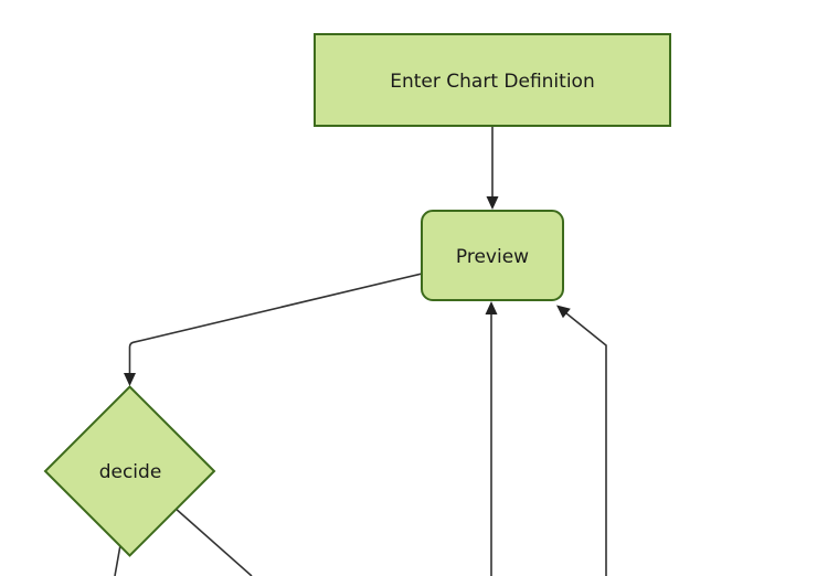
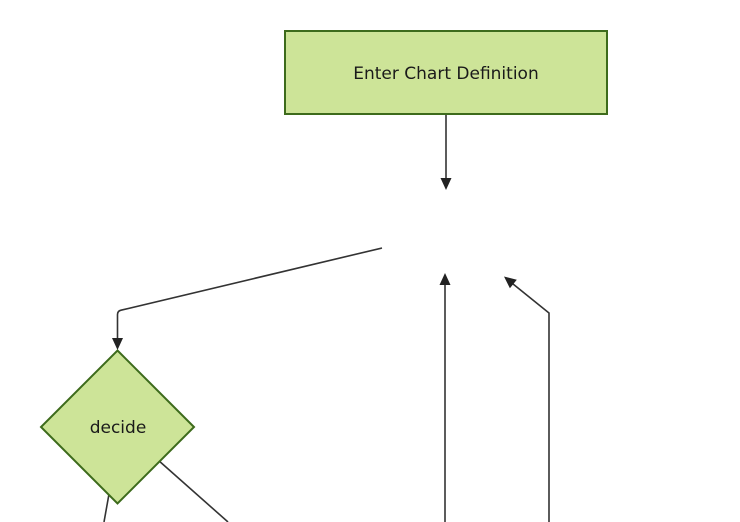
  Enter Chart Definition
- Preview
  decide
